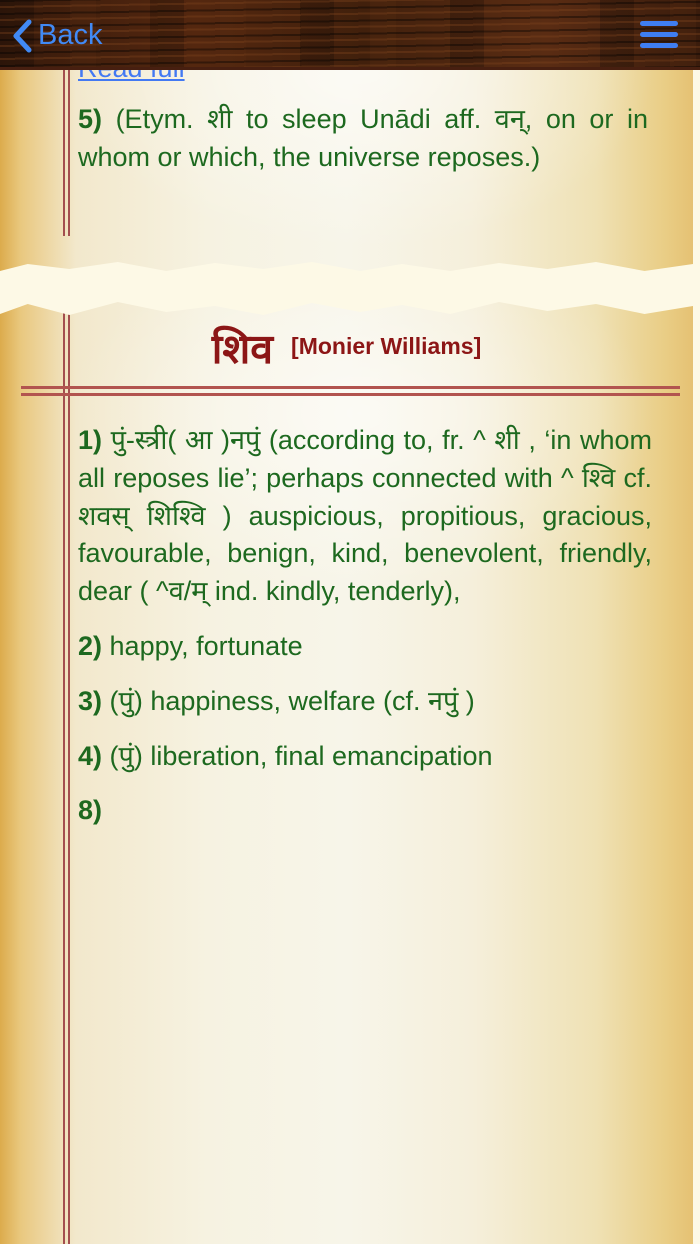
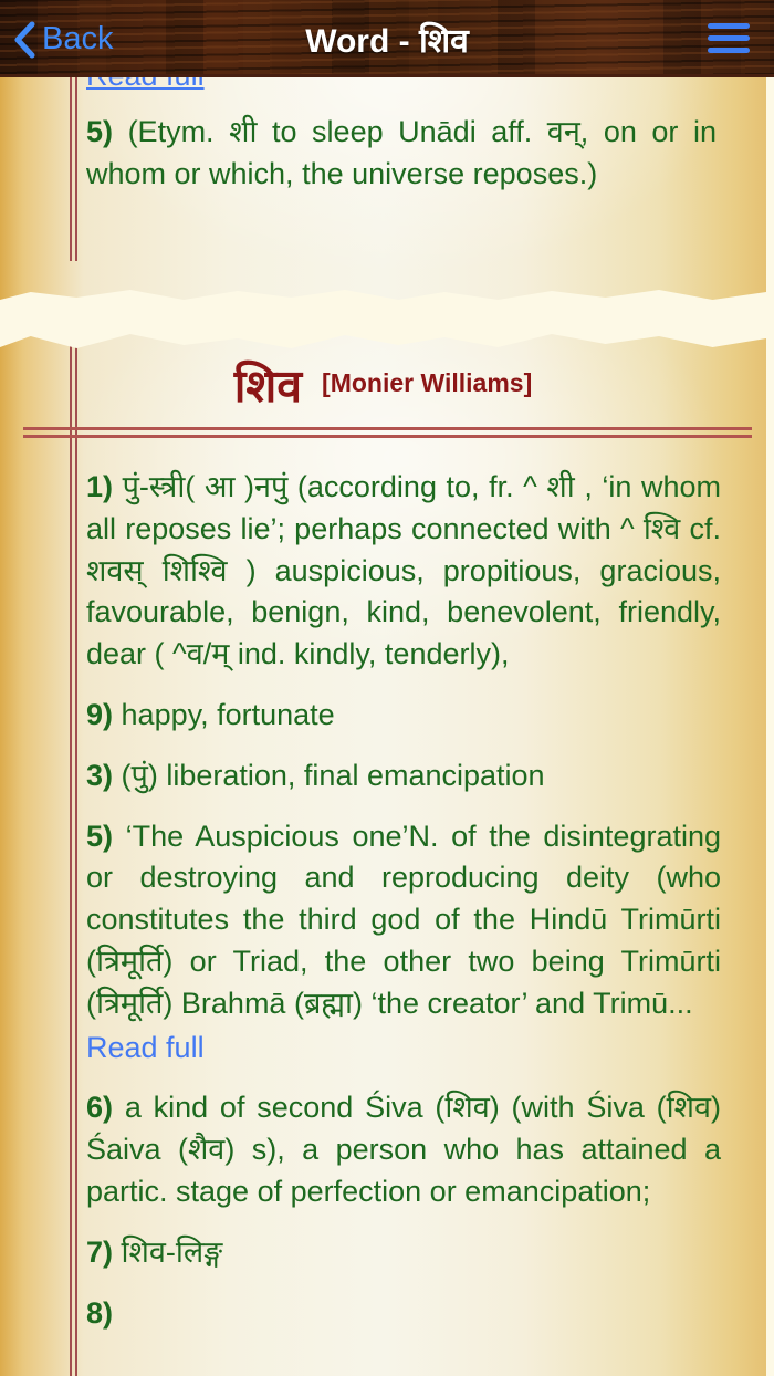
  5) (Etym. शी to sleep Unādi aff. वन्, on or in whom or which, the universe reposes.)
  शिव [Monier Williams]
  1) पुं-स्त्री( आ )नपुं (according to, fr. ^ शी , ‘in whom all reposes lie’; perhaps connected with ^ श्वि cf. शवस् शिश्वि ) auspicious, propitious, gracious, favourable, benign, kind, benevolent, friendly, dear ( ^व/म् ind. kindly, tenderly),
- 2) happy, fortunate
+ 9) happy, fortunate
- 3) (पुं) happiness, welfare (cf. नपुं )
- 4) (पुं) liberation, final emancipation
+ 3) (पुं) liberation, final emancipation
+ 5) ‘The Auspicious one’N. of the disintegrating or destroying and reproducing deity (who constitutes the third god of the Hindū Trimūrti (त्रिमूर्ति) or Triad, the other two being Trimūrti (त्रिमूर्ति) Brahmā (ब्रह्मा) ‘the creator’ and Trimū...
+ Read full
+ 6) a kind of second Śiva (शिव) (with Śiva (शिव) Śaiva (शैव) s), a person who has attained a partic. stage of perfection or emancipation;
+ 7) शिव-लिङ्ग
  8)
  Back
+ Word - शिव
